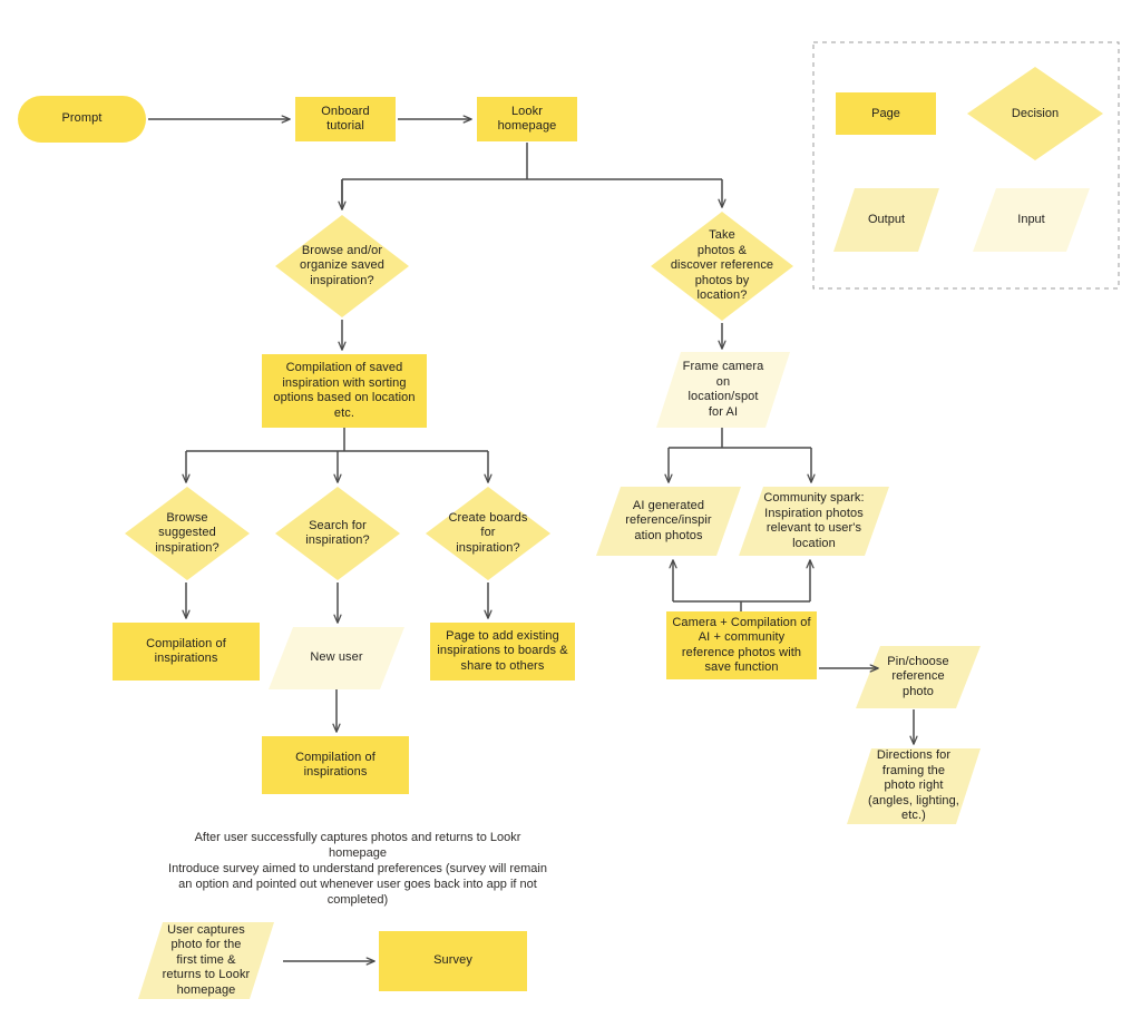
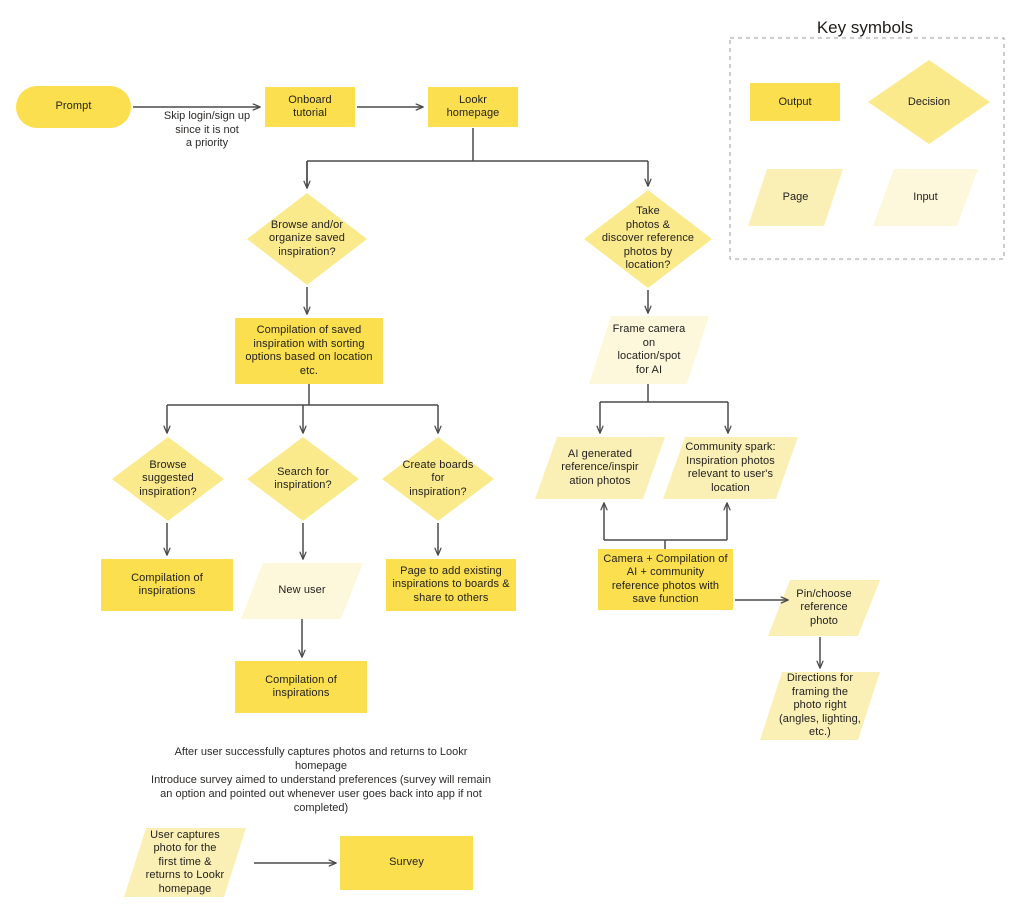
  Prompt
  Onboard
  tutorial
  Lookr
  homepage
  Browse and/or
  organize saved
  inspiration?
  Take
  photos &
  discover reference
  photos by
  location?
  Compilation of saved
  inspiration with sorting
  options based on location
  etc.
  Frame camera
  on
  location/spot
  for AI
  Browse
  suggested
  inspiration?
  Search for
  inspiration?
  Create boards
  for
  inspiration?
  AI generated
  reference/inspir
  ation photos
  Community spark:
  Inspiration photos
  relevant to user's
  location
  Compilation of
  inspirations
  New user
  Page to add existing
  inspirations to boards &
  share to others
  Camera + Compilation of
  AI + community
  reference photos with
  save function
  Pin/choose
  reference
  photo
  Compilation of
  inspirations
  Directions for
  framing the
  photo right
  (angles, lighting,
  etc.)
  User captures
  photo for the
  first time &
  returns to Lookr
  homepage
  Survey
- Page
+ Output
  Decision
- Output
+ Page
  Input
+ Key symbols
+ Skip login/sign up
+ since it is not
+ a priority
  After user successfully captures photos and returns to Lookr
  homepage
  Introduce survey aimed to understand preferences (survey will remain
  an option and pointed out whenever user goes back into app if not
  completed)
